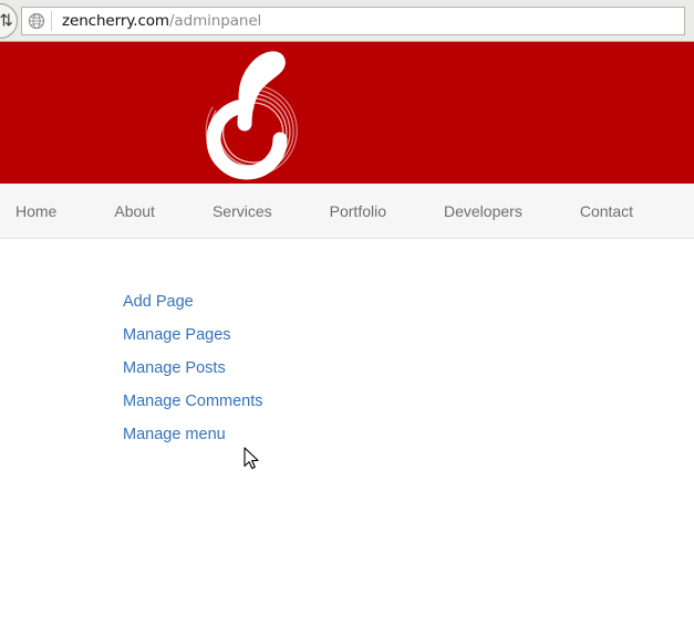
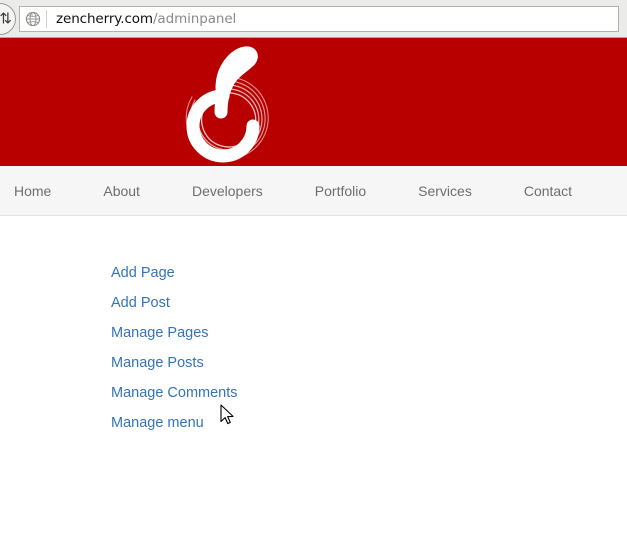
  ⇅
  zencherry.com/adminpanel
  Home
  About
- Services
+ Developers
  Portfolio
- Developers
+ Services
  Contact
  Add Page
+ Add Post
  Manage Pages
  Manage Posts
  Manage Comments
  Manage menu
